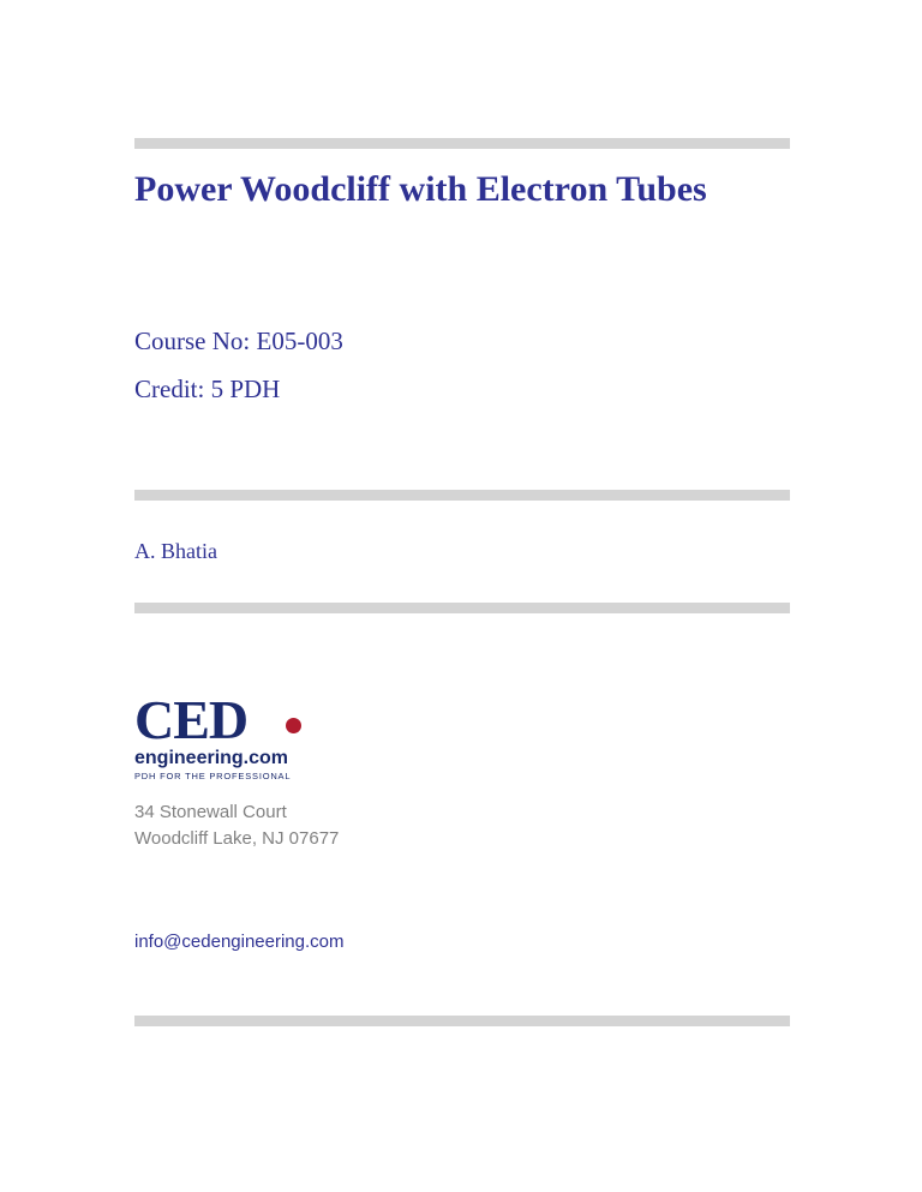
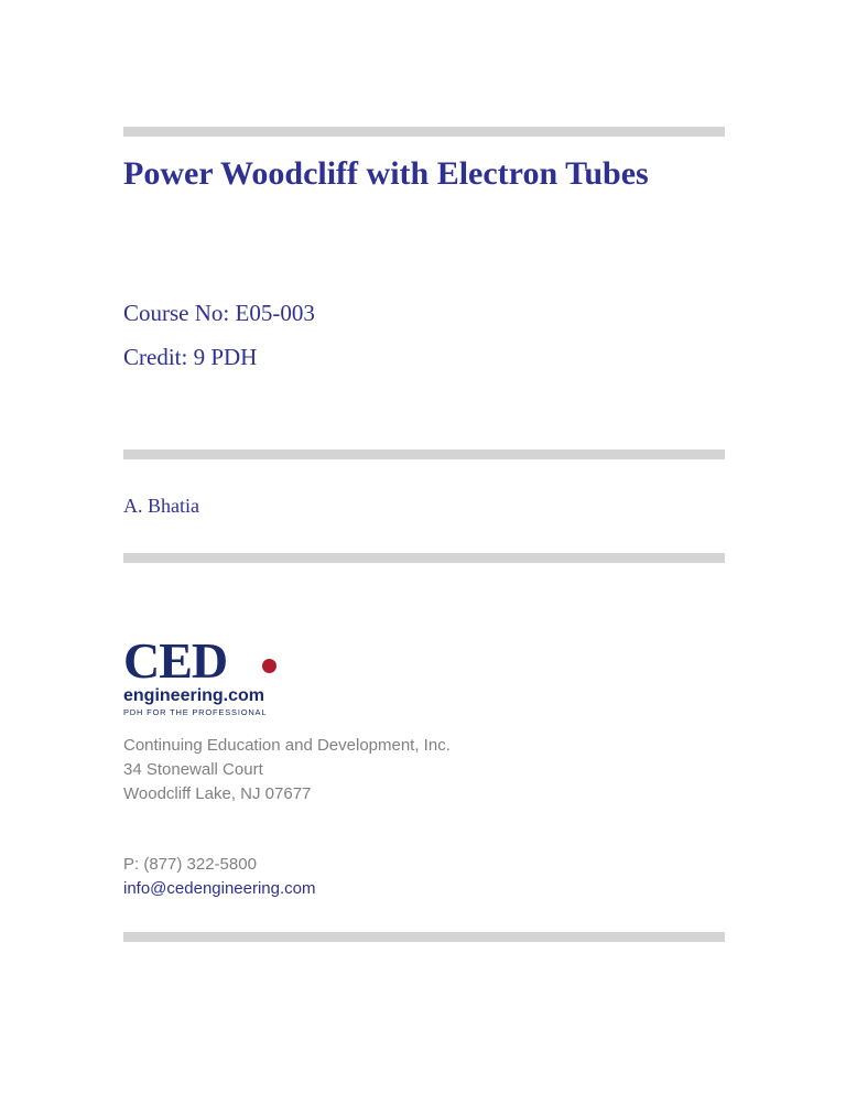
  Power Woodcliff with Electron Tubes
  Course No: E05-003
- Credit: 5 PDH
+ Credit: 9 PDH
  A. Bhatia
  CED
  engineering.com
  PDH FOR THE PROFESSIONAL
+ Continuing Education and Development, Inc.
  34 Stonewall Court
  Woodcliff Lake, NJ 07677
+ P: (877) 322-5800
  info@cedengineering.com
